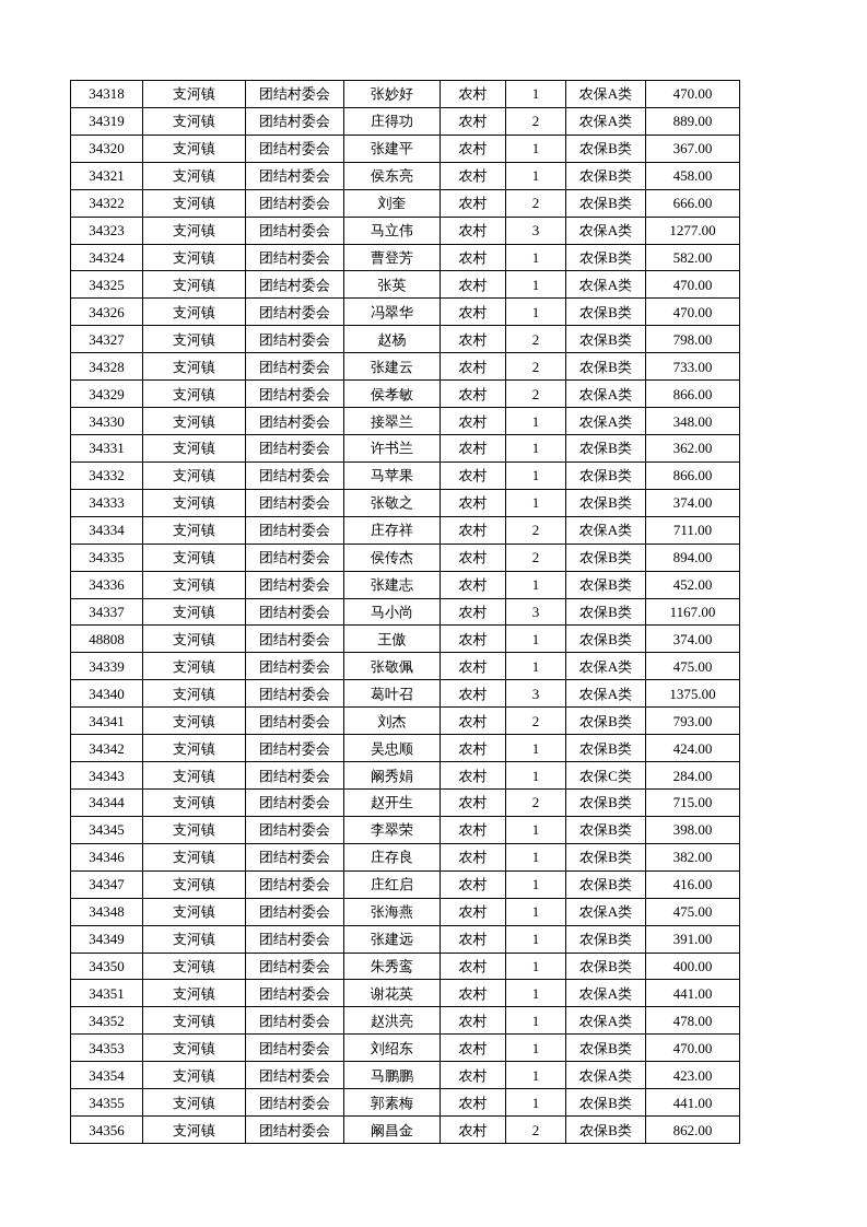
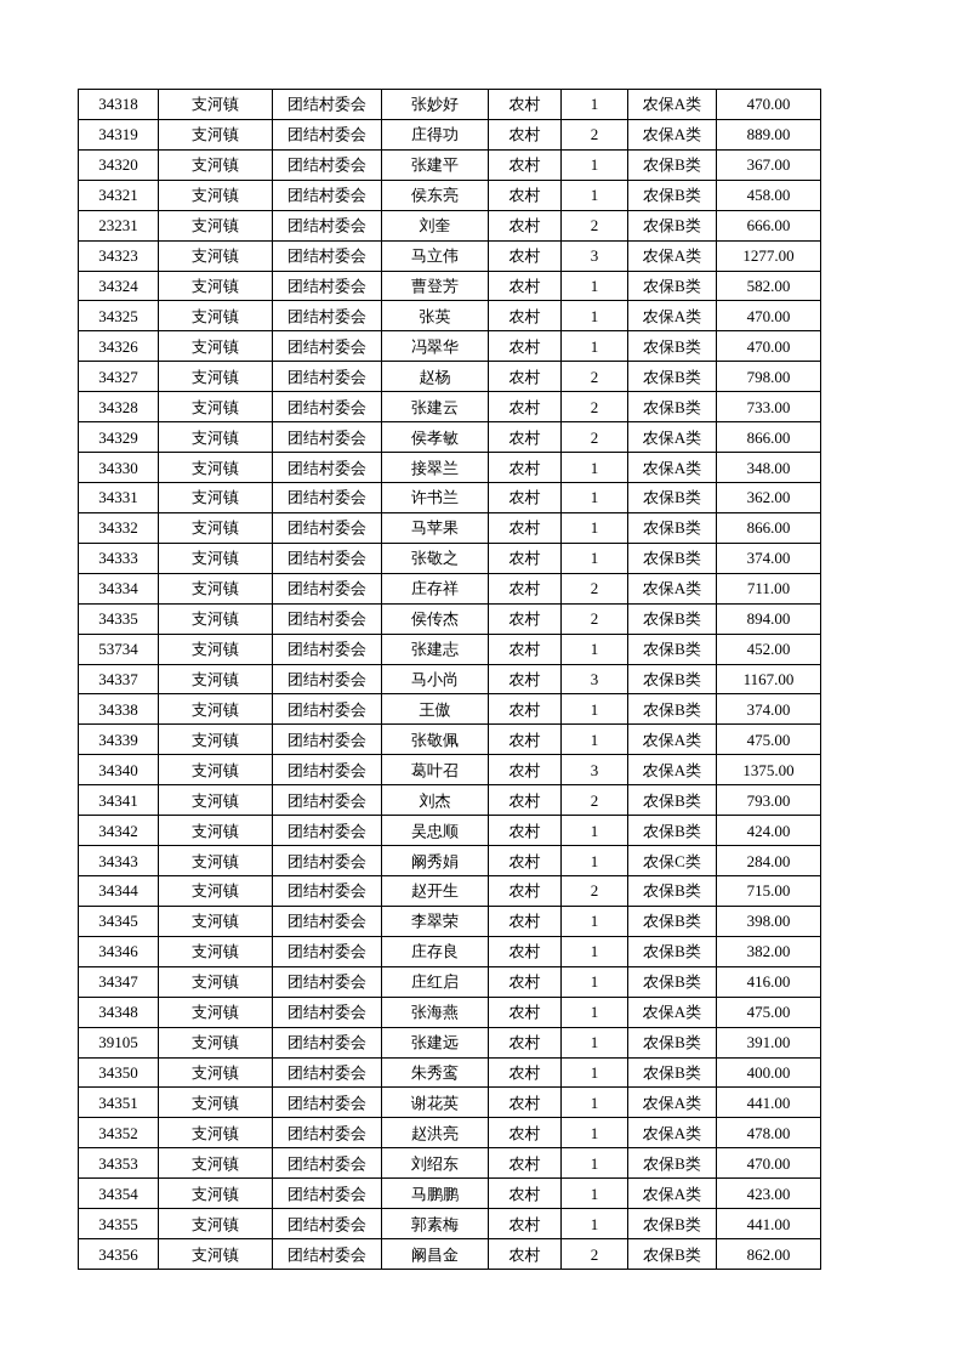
  34318	支河镇	团结村委会	张妙好	农村	1	农保A类	470.00
  34319	支河镇	团结村委会	庄得功	农村	2	农保A类	889.00
  34320	支河镇	团结村委会	张建平	农村	1	农保B类	367.00
  34321	支河镇	团结村委会	侯东亮	农村	1	农保B类	458.00
- 34322	支河镇	团结村委会	刘奎	农村	2	农保B类	666.00
+ 23231	支河镇	团结村委会	刘奎	农村	2	农保B类	666.00
  34323	支河镇	团结村委会	马立伟	农村	3	农保A类	1277.00
  34324	支河镇	团结村委会	曹登芳	农村	1	农保B类	582.00
  34325	支河镇	团结村委会	张英	农村	1	农保A类	470.00
  34326	支河镇	团结村委会	冯翠华	农村	1	农保B类	470.00
  34327	支河镇	团结村委会	赵杨	农村	2	农保B类	798.00
  34328	支河镇	团结村委会	张建云	农村	2	农保B类	733.00
  34329	支河镇	团结村委会	侯孝敏	农村	2	农保A类	866.00
  34330	支河镇	团结村委会	接翠兰	农村	1	农保A类	348.00
  34331	支河镇	团结村委会	许书兰	农村	1	农保B类	362.00
  34332	支河镇	团结村委会	马苹果	农村	1	农保B类	866.00
  34333	支河镇	团结村委会	张敬之	农村	1	农保B类	374.00
  34334	支河镇	团结村委会	庄存祥	农村	2	农保A类	711.00
  34335	支河镇	团结村委会	侯传杰	农村	2	农保B类	894.00
- 34336	支河镇	团结村委会	张建志	农村	1	农保B类	452.00
+ 53734	支河镇	团结村委会	张建志	农村	1	农保B类	452.00
  34337	支河镇	团结村委会	马小尚	农村	3	农保B类	1167.00
- 48808	支河镇	团结村委会	王傲	农村	1	农保B类	374.00
+ 34338	支河镇	团结村委会	王傲	农村	1	农保B类	374.00
  34339	支河镇	团结村委会	张敬佩	农村	1	农保A类	475.00
  34340	支河镇	团结村委会	葛叶召	农村	3	农保A类	1375.00
  34341	支河镇	团结村委会	刘杰	农村	2	农保B类	793.00
  34342	支河镇	团结村委会	吴忠顺	农村	1	农保B类	424.00
  34343	支河镇	团结村委会	阚秀娟	农村	1	农保C类	284.00
  34344	支河镇	团结村委会	赵开生	农村	2	农保B类	715.00
  34345	支河镇	团结村委会	李翠荣	农村	1	农保B类	398.00
  34346	支河镇	团结村委会	庄存良	农村	1	农保B类	382.00
  34347	支河镇	团结村委会	庄红启	农村	1	农保B类	416.00
  34348	支河镇	团结村委会	张海燕	农村	1	农保A类	475.00
- 34349	支河镇	团结村委会	张建远	农村	1	农保B类	391.00
+ 39105	支河镇	团结村委会	张建远	农村	1	农保B类	391.00
  34350	支河镇	团结村委会	朱秀鸾	农村	1	农保B类	400.00
  34351	支河镇	团结村委会	谢花英	农村	1	农保A类	441.00
  34352	支河镇	团结村委会	赵洪亮	农村	1	农保A类	478.00
  34353	支河镇	团结村委会	刘绍东	农村	1	农保B类	470.00
  34354	支河镇	团结村委会	马鹏鹏	农村	1	农保A类	423.00
  34355	支河镇	团结村委会	郭素梅	农村	1	农保B类	441.00
  34356	支河镇	团结村委会	阚昌金	农村	2	农保B类	862.00
